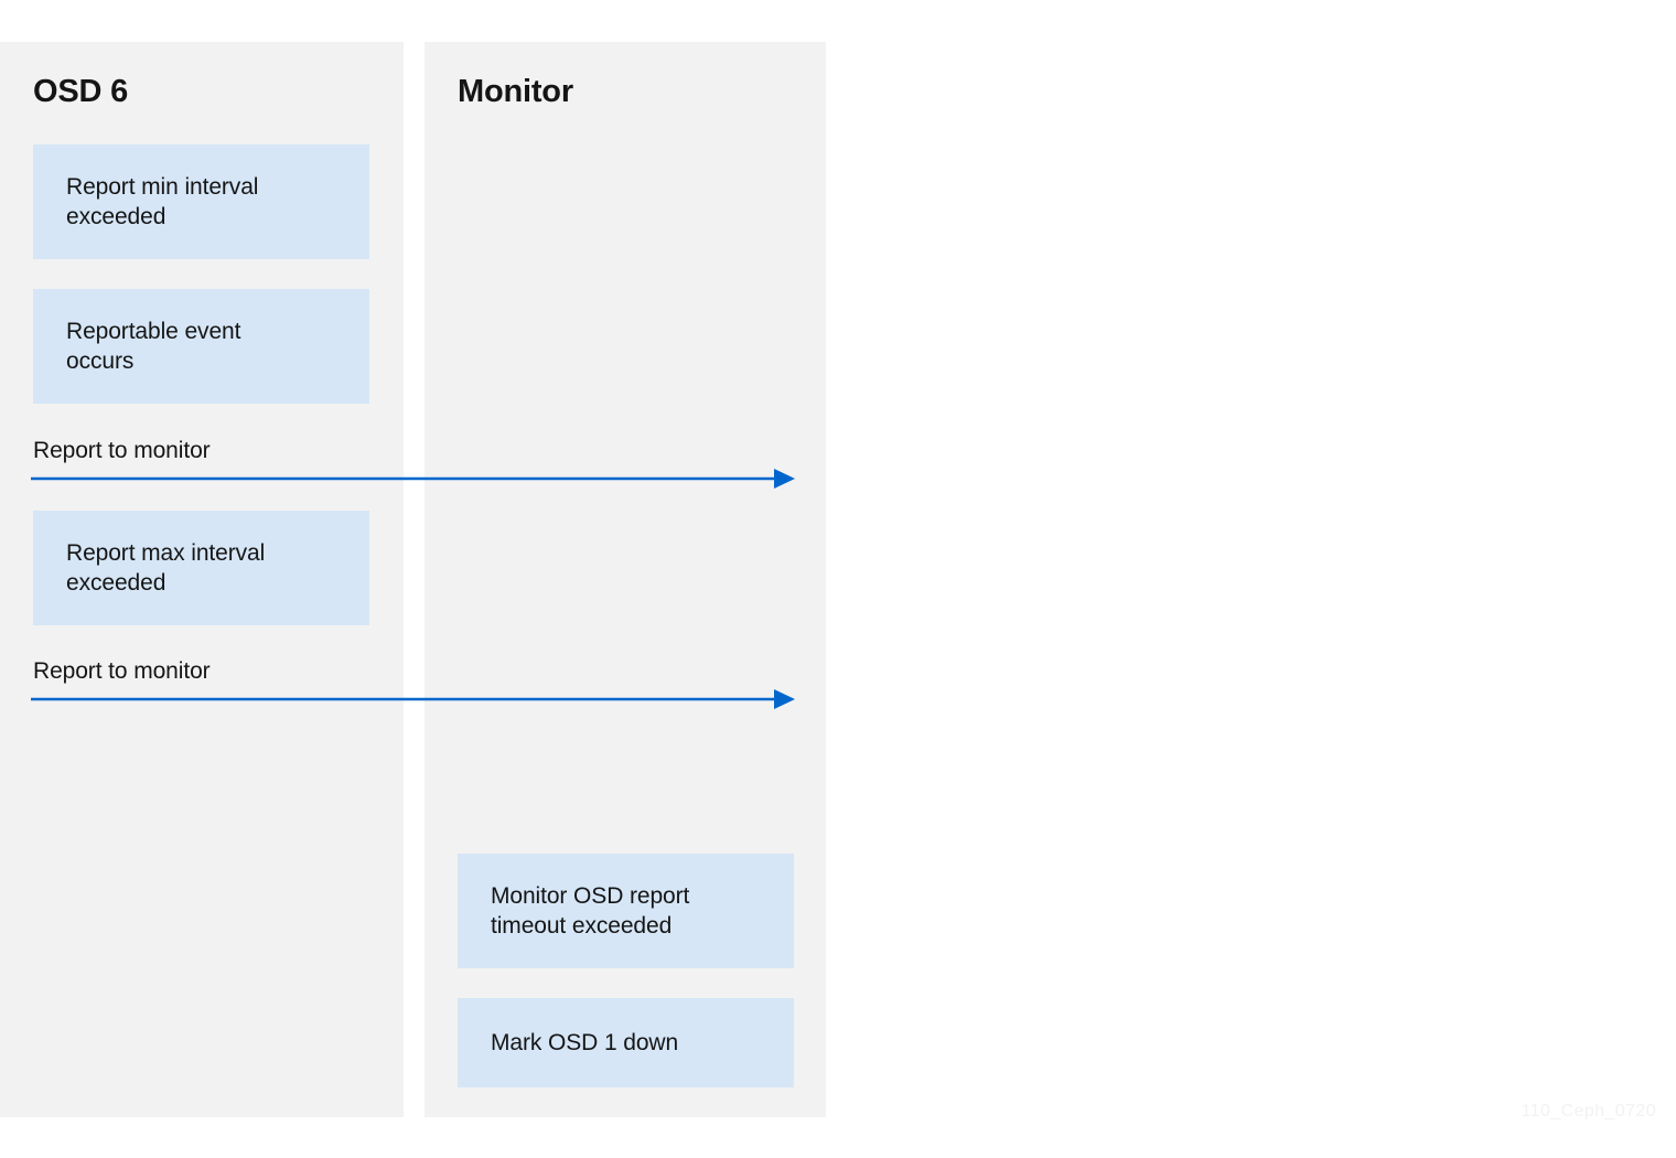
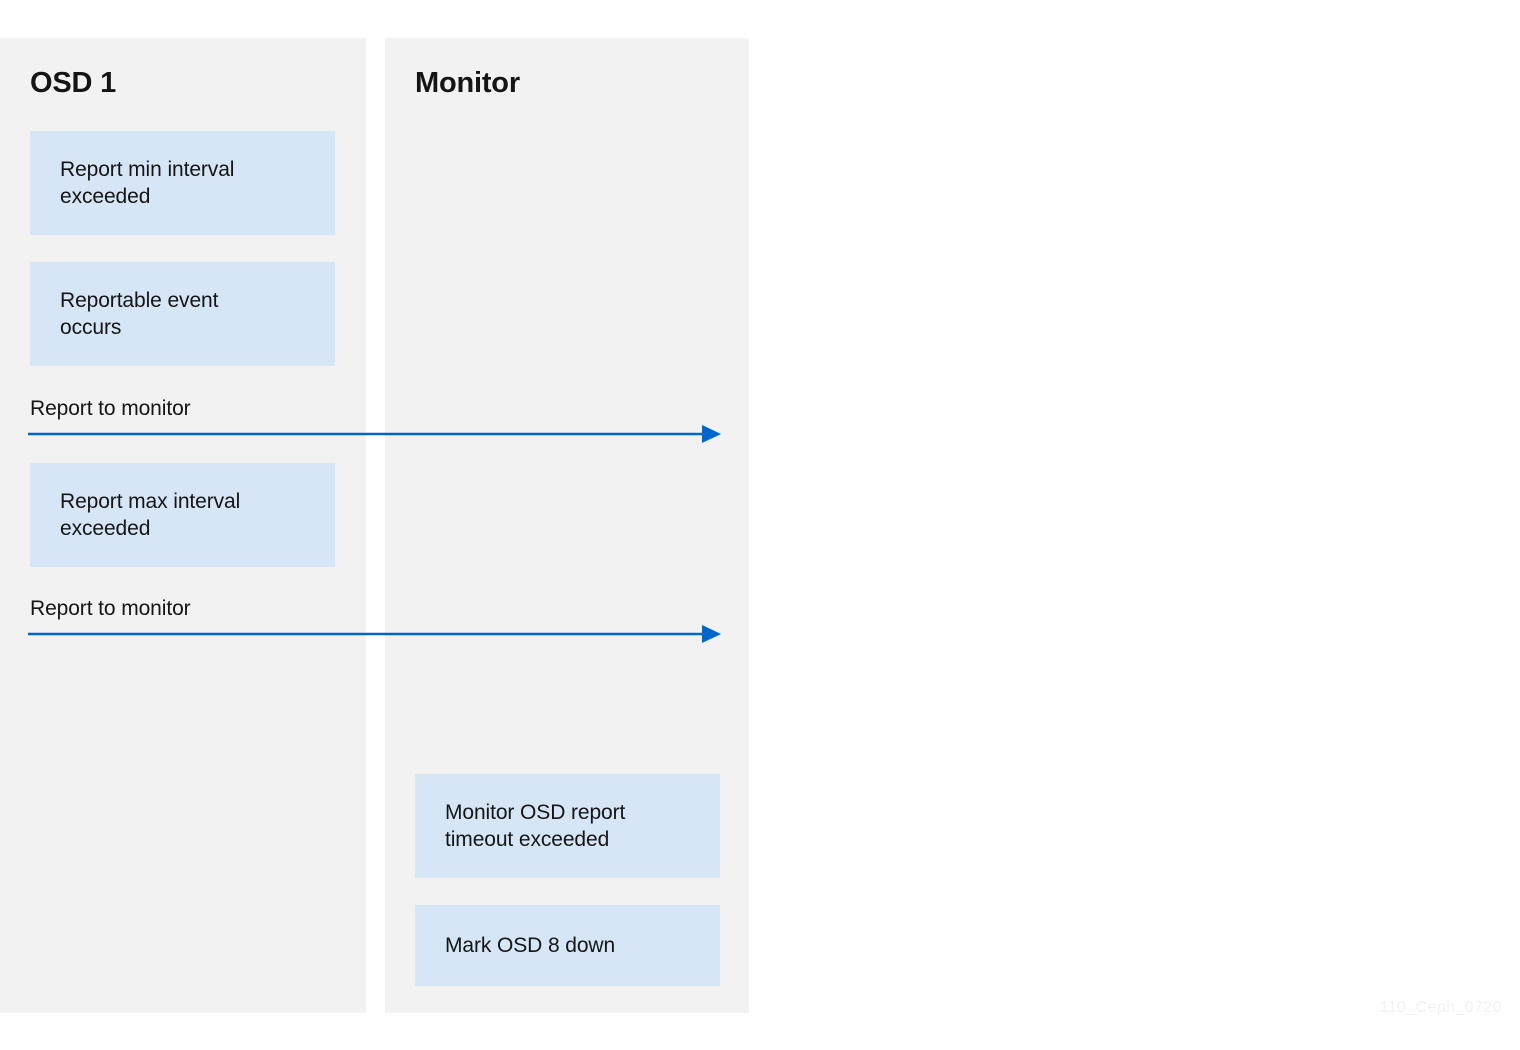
- OSD 6
+ OSD 1
  Monitor
  Report min interval
  exceeded
  Reportable event
  occurs
  Report max interval
  exceeded
  Monitor OSD report
  timeout exceeded
- Mark OSD 1 down
+ Mark OSD 8 down
  Report to monitor
  Report to monitor
